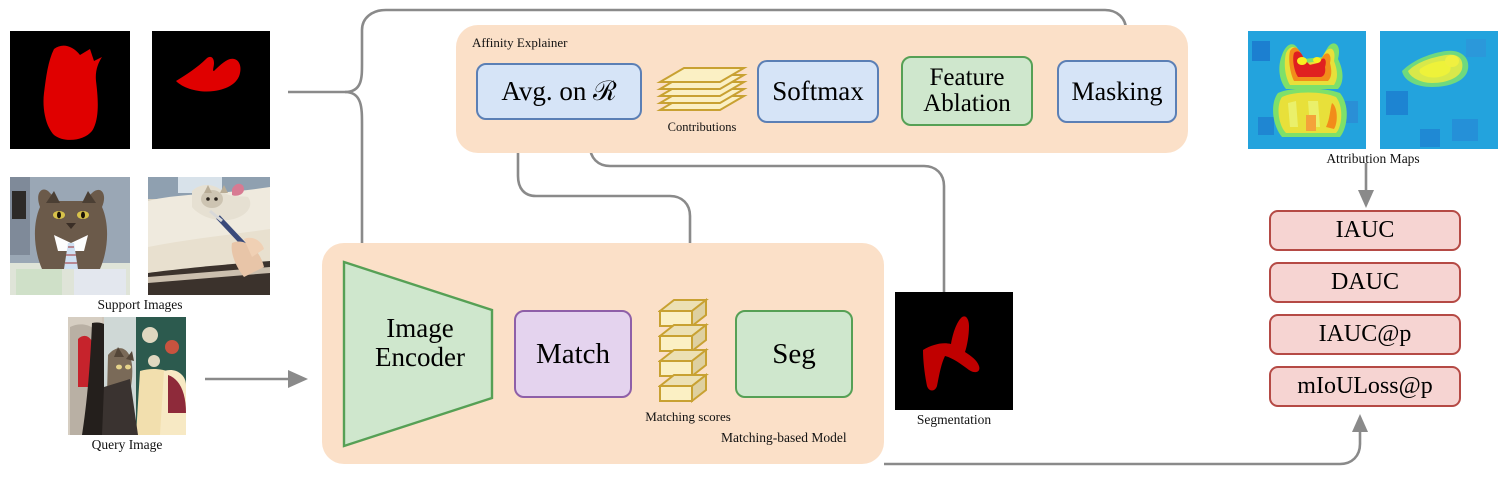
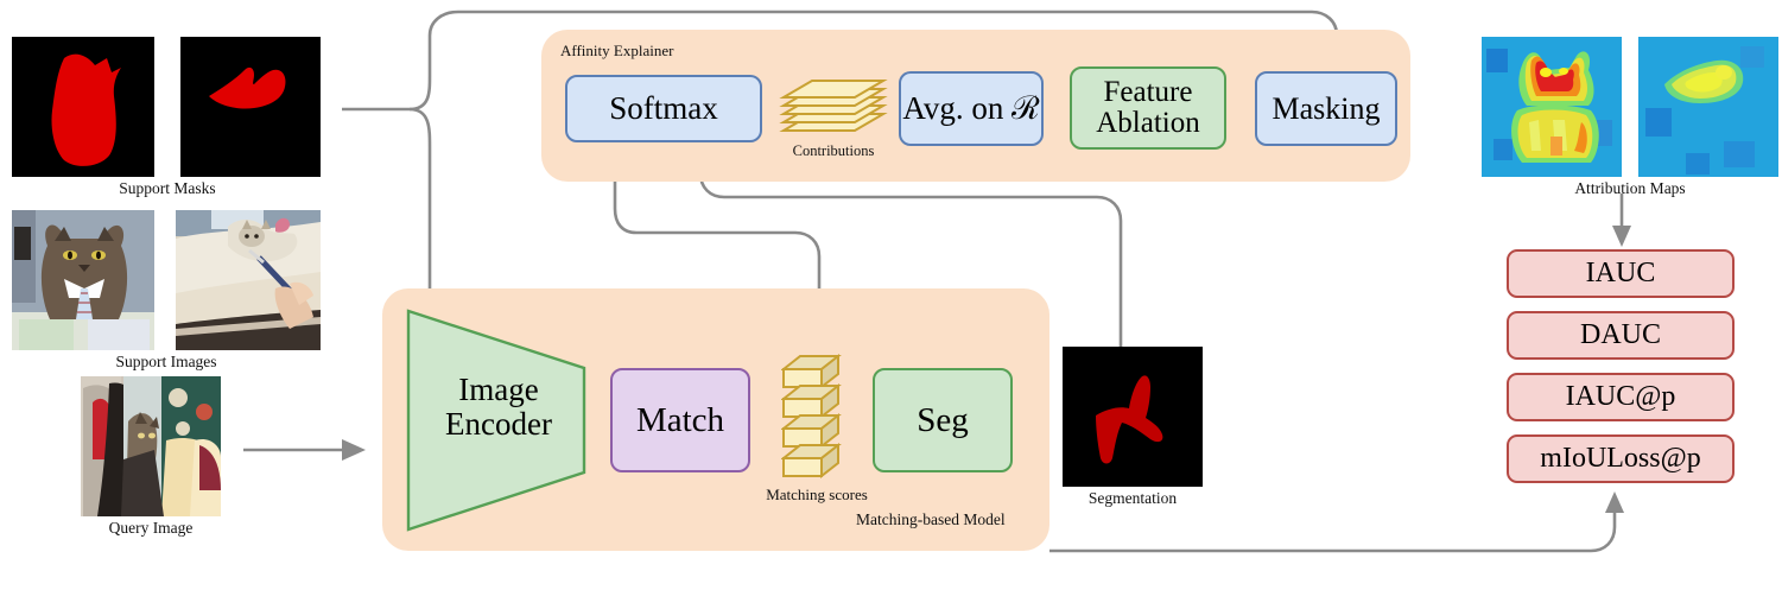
+ Support Masks
  Support Images
  Query Image
  Affinity Explainer
- Avg. on ℛ
+ Softmax
  Contributions
- Softmax
+ Avg. on ℛ
  Feature
  Ablation
  Masking
  Matching-based Model
  Image
  Encoder
  Match
  Matching scores
  Seg
  Segmentation
  Attribution Maps
  IAUC
  DAUC
  IAUC@p
  mIoULoss@p
